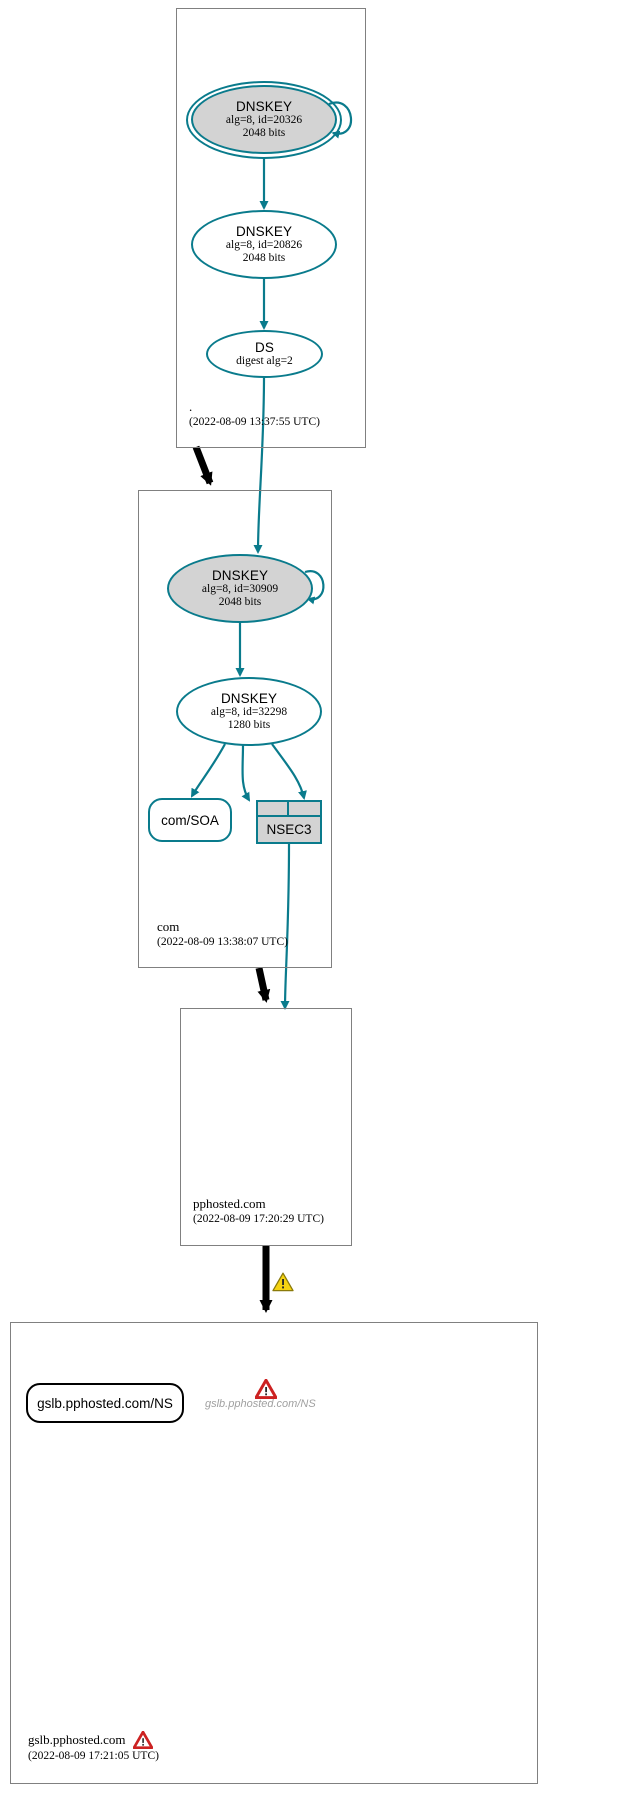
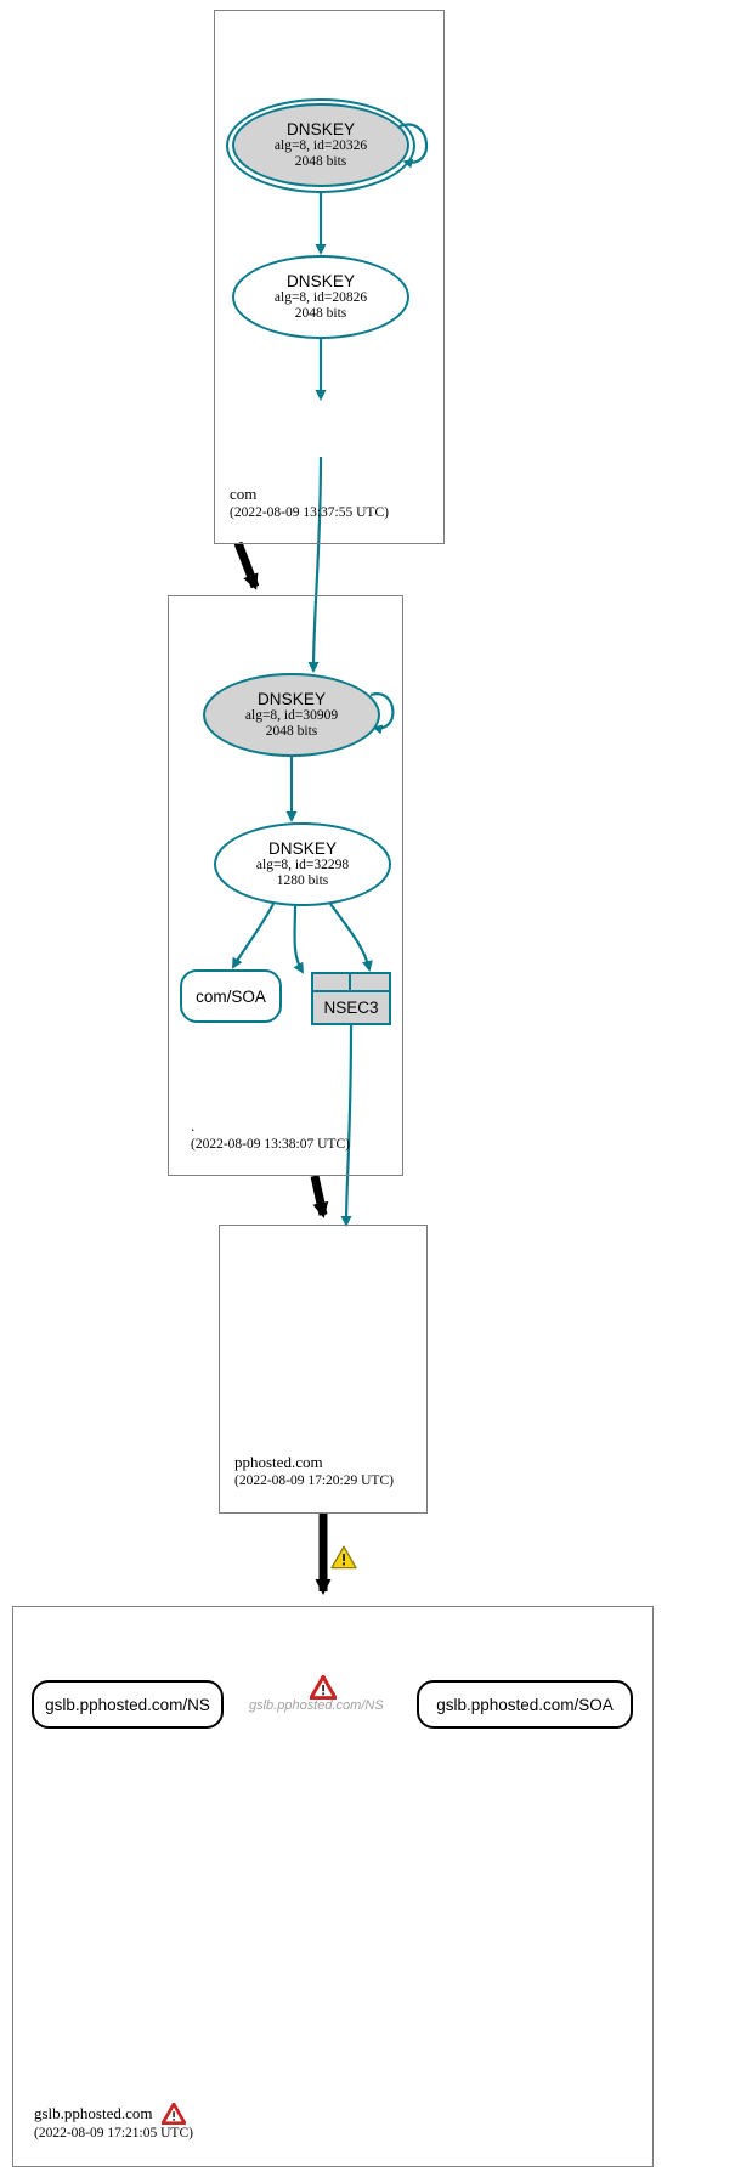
- .
+ com
  (2022-08-09 13:37:55 UTC)
  DNSKEY
  alg=8, id=20326
  2048 bits
  DNSKEY
  alg=8, id=20826
  2048 bits
- DS
- digest alg=2
- com
+ .
  (2022-08-09 13:38:07 UTC)
  DNSKEY
  alg=8, id=30909
  2048 bits
  DNSKEY
  alg=8, id=32298
  1280 bits
  com/SOA
  NSEC3
  pphosted.com
  (2022-08-09 17:20:29 UTC)
  gslb.pphosted.com/NS
  gslb.pphosted.com/NS
+ gslb.pphosted.com/SOA
  gslb.pphosted.com
  (2022-08-09 17:21:05 UTC)
